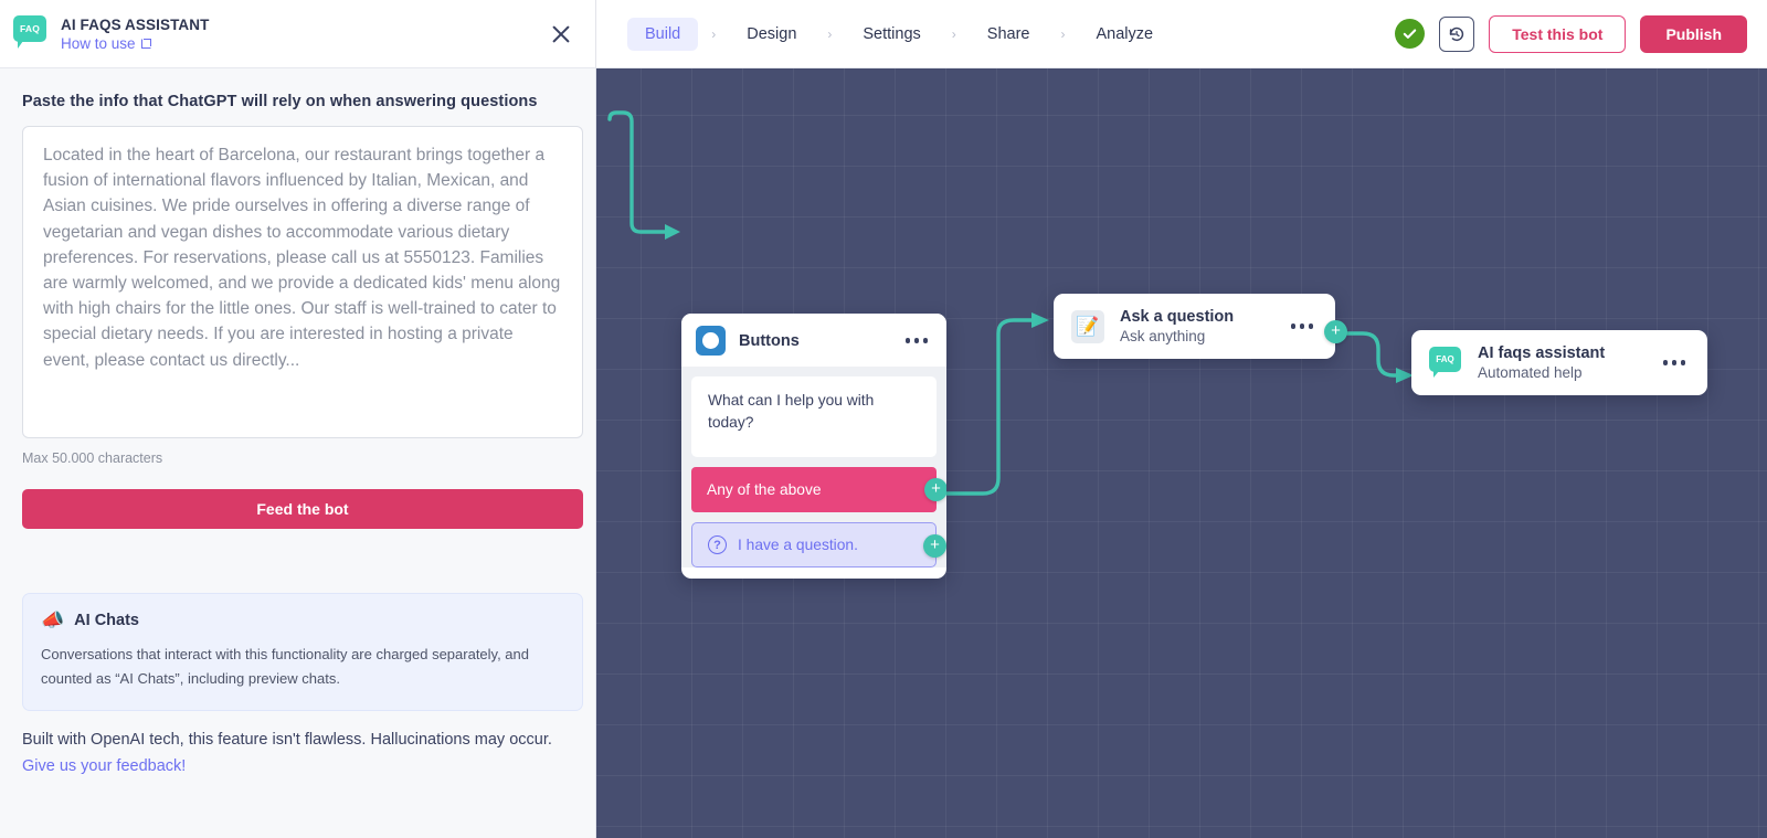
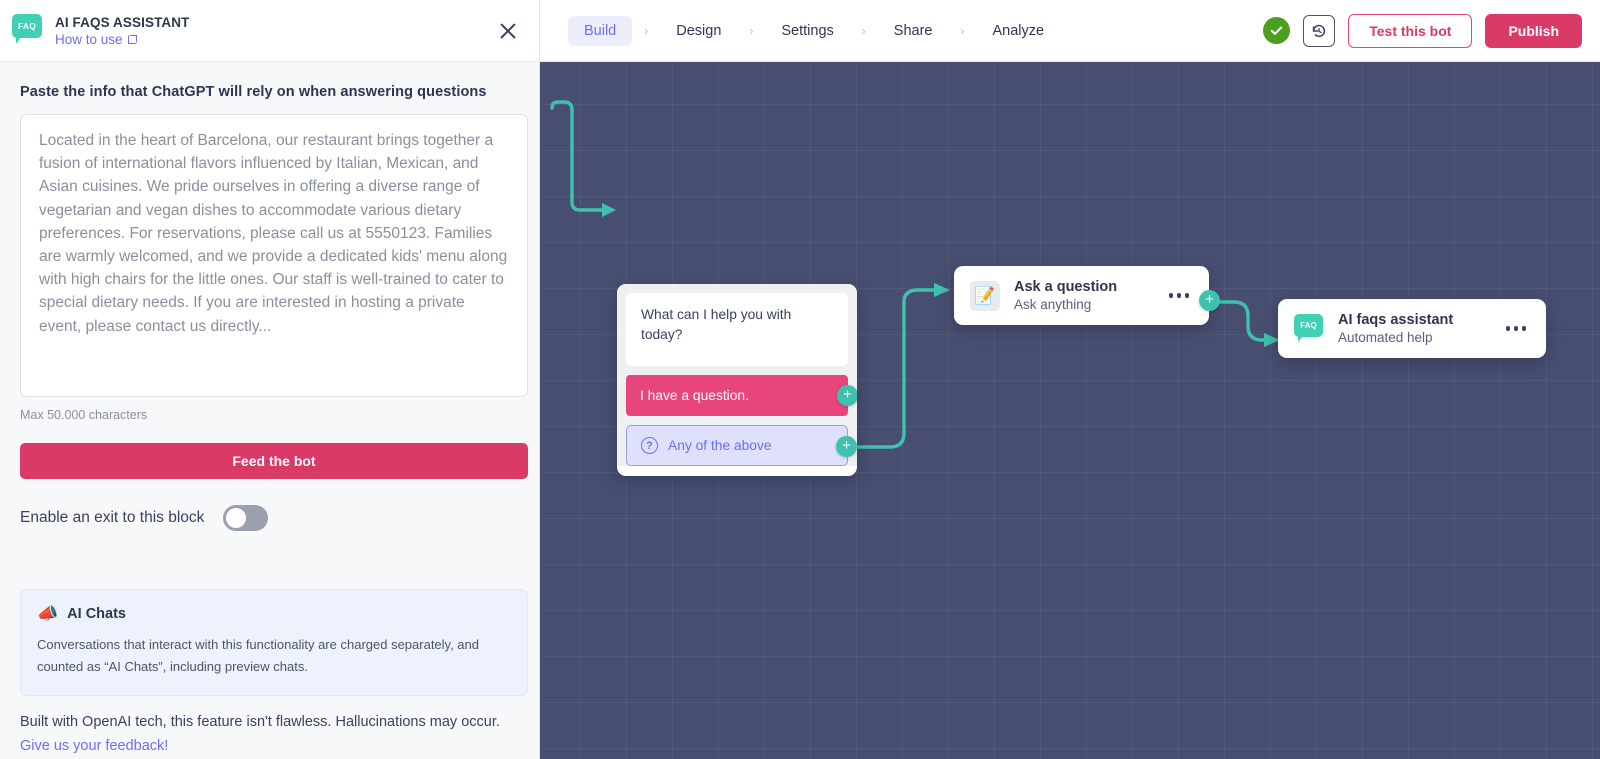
  FAQ
  AI FAQS ASSISTANT
  How to use
  Paste the info that ChatGPT will rely on when answering questions
  Located in the heart of Barcelona, our restaurant brings together a fusion of international flavors influenced by Italian, Mexican, and Asian cuisines. We pride ourselves in offering a diverse range of vegetarian and vegan dishes to accommodate various dietary preferences. For reservations, please call us at 5550123. Families are warmly welcomed, and we provide a dedicated kids' menu along with high chairs for the little ones. Our staff is well-trained to cater to special dietary needs. If you are interested in hosting a private event, please contact us directly...
  Max 50.000 characters
  Feed the bot
+ Enable an exit to this block
  📣
  AI Chats
  Conversations that interact with this functionality are charged separately, and counted as “AI Chats”, including preview chats.
  Built with OpenAI tech, this feature isn't flawless. Hallucinations may occur. Give us your feedback!
  Build
  ›
  Design
  ›
  Settings
  ›
  Share
  ›
  Analyze
  Test this bot
  Publish
- Buttons
  What can I help you with today?
- Any of the above
+ I have a question.
  +
  ?
- I have a question.
+ Any of the above
  +
  📝
  Ask a question
  Ask anything
  +
  FAQ
  AI faqs assistant
  Automated help
